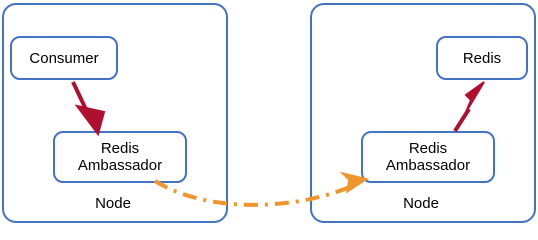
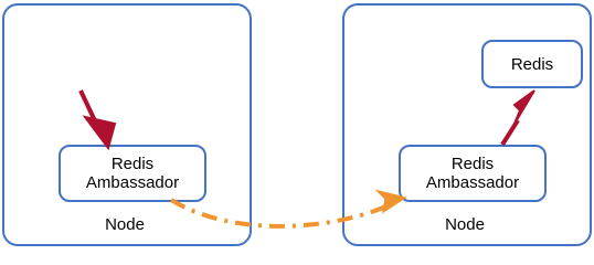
- Consumer
  Redis
  Ambassador
  Node
  Redis
  Redis
  Ambassador
  Node
